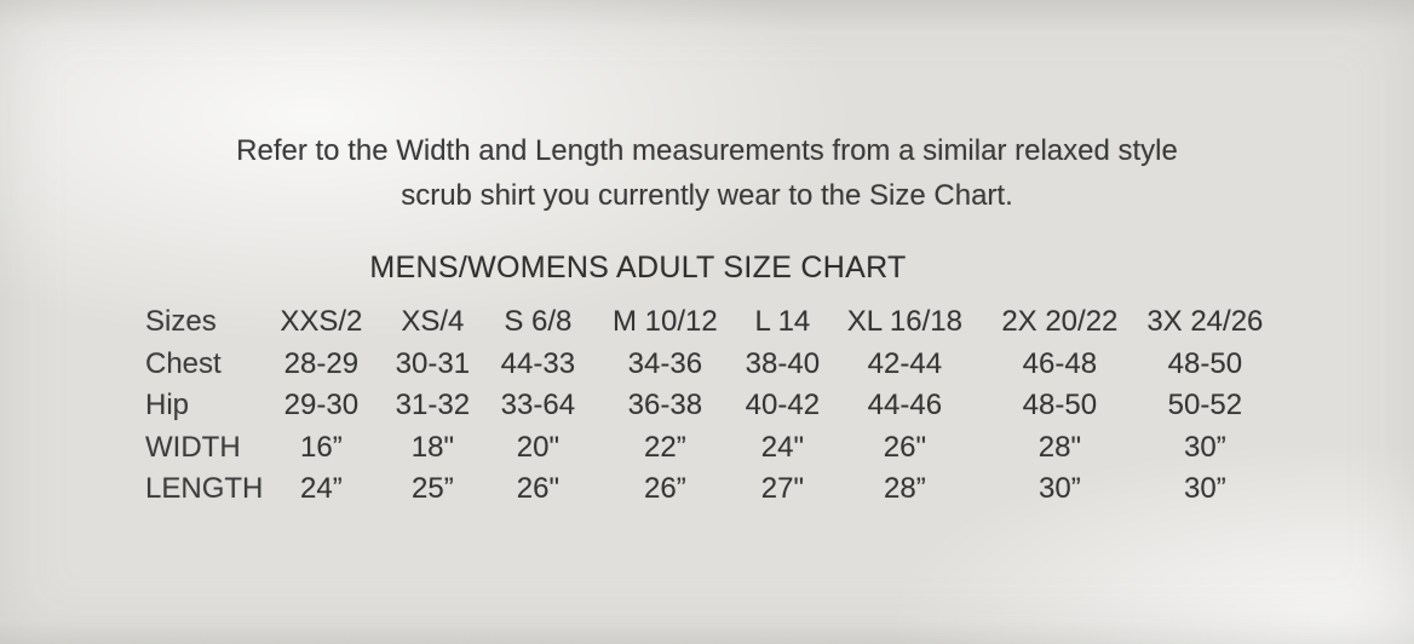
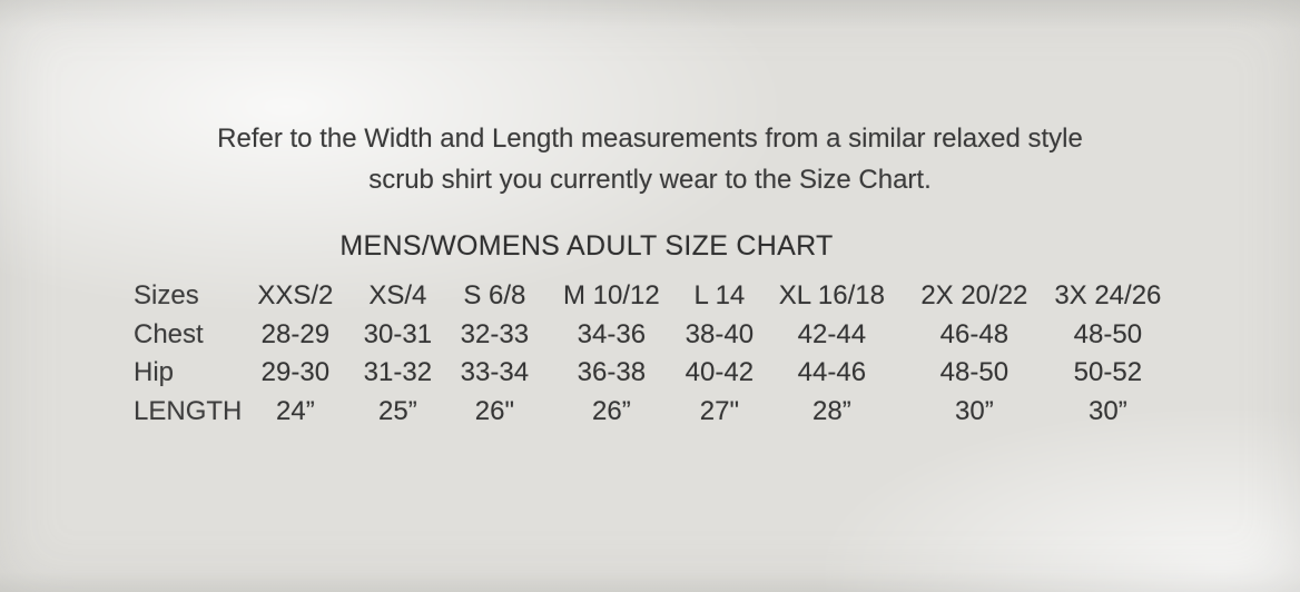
  Refer to the Width and Length measurements from a similar relaxed style
  scrub shirt you currently wear to the Size Chart.
  MENS/WOMENS ADULT SIZE CHART
  Sizes	XXS/2	XS/4	S 6/8	M 10/12	L 14	XL 16/18	2X 20/22	3X 24/26
- Chest	28-29	30-31	44-33	34-36	38-40	42-44	46-48	48-50
+ Chest	28-29	30-31	32-33	34-36	38-40	42-44	46-48	48-50
- Hip	29-30	31-32	33-64	36-38	40-42	44-46	48-50	50-52
+ Hip	29-30	31-32	33-34	36-38	40-42	44-46	48-50	50-52
- WIDTH	16”	18"	20"	22”	24"	26"	28"	30”
  LENGTH	24”	25”	26"	26”	27"	28”	30”	30”
